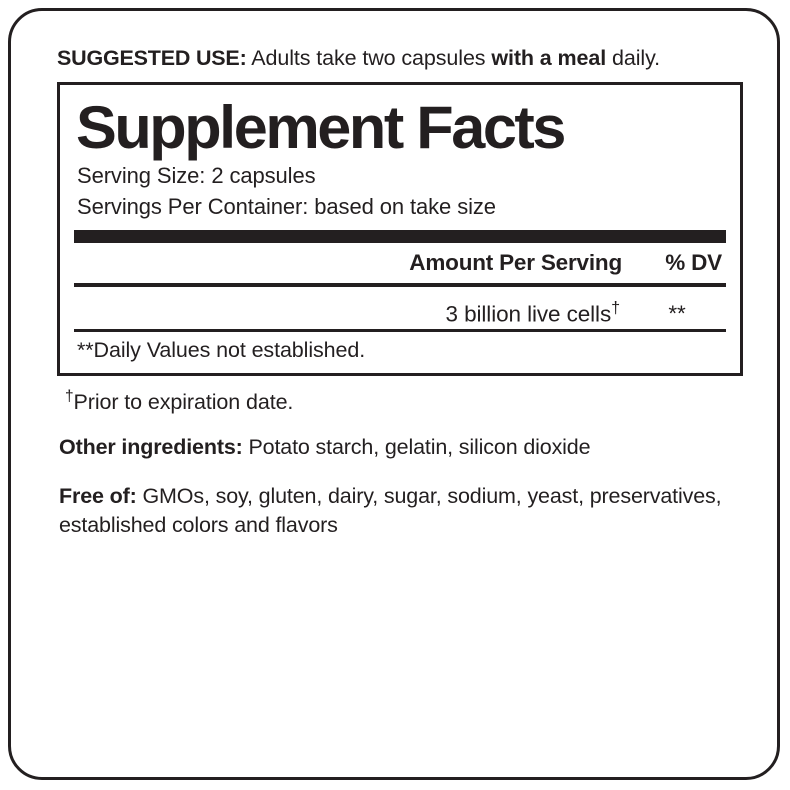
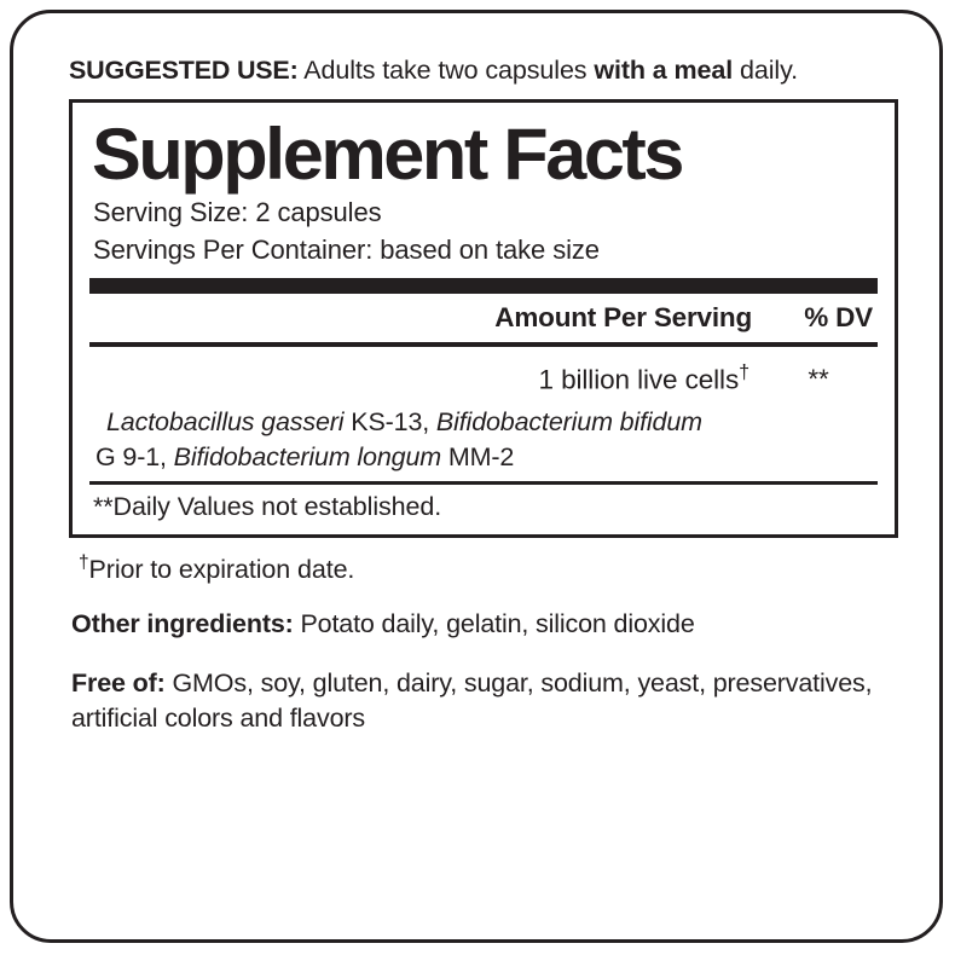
  SUGGESTED USE: Adults take two capsules with a meal daily.
  Supplement Facts
  Serving Size: 2 capsules
  Servings Per Container: based on take size
  Amount Per Serving
  % DV
- 3 billion live cells†
+ 1 billion live cells†
  **
+ Lactobacillus gasseri KS-13, Bifidobacterium bifidum
+ G 9-1, Bifidobacterium longum MM-2
  **Daily Values not established.
  †Prior to expiration date.
- Other ingredients: Potato starch, gelatin, silicon dioxide
+ Other ingredients: Potato daily, gelatin, silicon dioxide
- Free of: GMOs, soy, gluten, dairy, sugar, sodium, yeast, preservatives, established colors and flavors
+ Free of: GMOs, soy, gluten, dairy, sugar, sodium, yeast, preservatives, artificial colors and flavors
